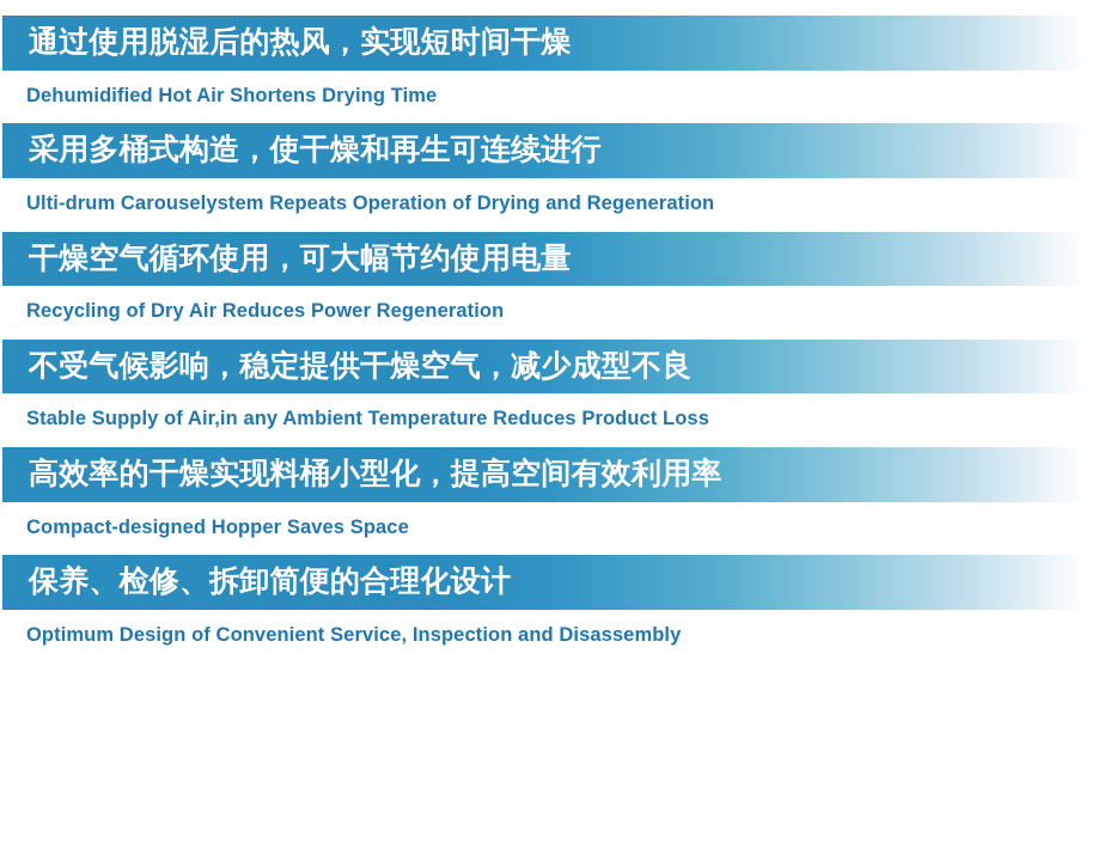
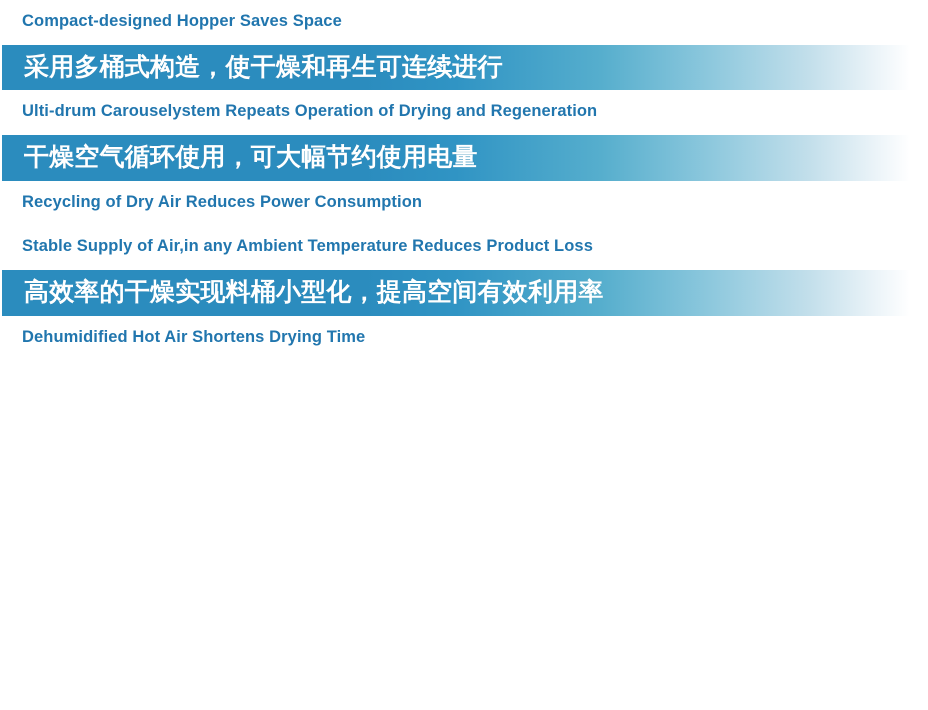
- 通过使用脱湿后的热风，实现短时间干燥
- Dehumidified Hot Air Shortens Drying Time
+ Compact-designed Hopper Saves Space
  采用多桶式构造，使干燥和再生可连续进行
  Ulti-drum Carouselystem Repeats Operation of Drying and Regeneration
  干燥空气循环使用，可大幅节约使用电量
- Recycling of Dry Air Reduces Power Regeneration
+ Recycling of Dry Air Reduces Power Consumption
- 不受气候影响，稳定提供干燥空气，减少成型不良
  Stable Supply of Air,in any Ambient Temperature Reduces Product Loss
  高效率的干燥实现料桶小型化，提高空间有效利用率
- Compact-designed Hopper Saves Space
+ Dehumidified Hot Air Shortens Drying Time
- 保养、检修、拆卸简便的合理化设计
- Optimum Design of Convenient Service, Inspection and Disassembly
